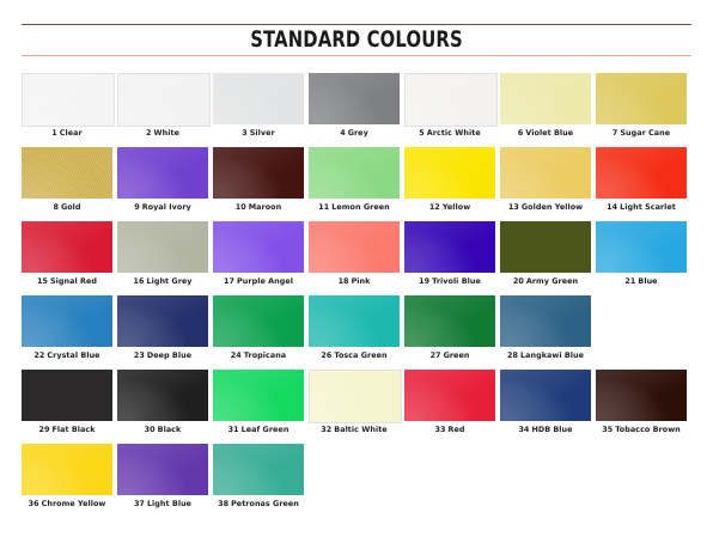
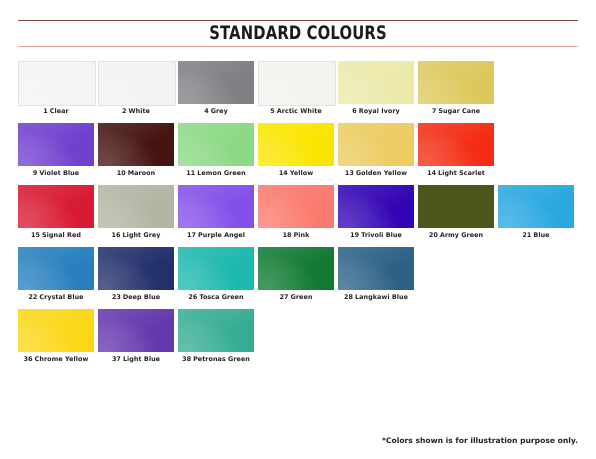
  STANDARD COLOURS
  1 Clear
  2 White
- 3 Silver
  4 Grey
  5 Arctic White
- 6 Violet Blue
+ 6 Royal Ivory
  7 Sugar Cane
- 8 Gold
- 9 Royal Ivory
+ 9 Violet Blue
  10 Maroon
  11 Lemon Green
- 12 Yellow
+ 14 Yellow
  13 Golden Yellow
  14 Light Scarlet
  15 Signal Red
  16 Light Grey
  17 Purple Angel
  18 Pink
  19 Trivoli Blue
  20 Army Green
  21 Blue
  22 Crystal Blue
  23 Deep Blue
- 24 Tropicana
  26 Tosca Green
  27 Green
  28 Langkawi Blue
- 29 Flat Black
- 30 Black
- 31 Leaf Green
- 32 Baltic White
- 33 Red
- 34 HDB Blue
- 35 Tobacco Brown
  36 Chrome Yellow
  37 Light Blue
  38 Petronas Green
+ *Colors shown is for illustration purpose only.
